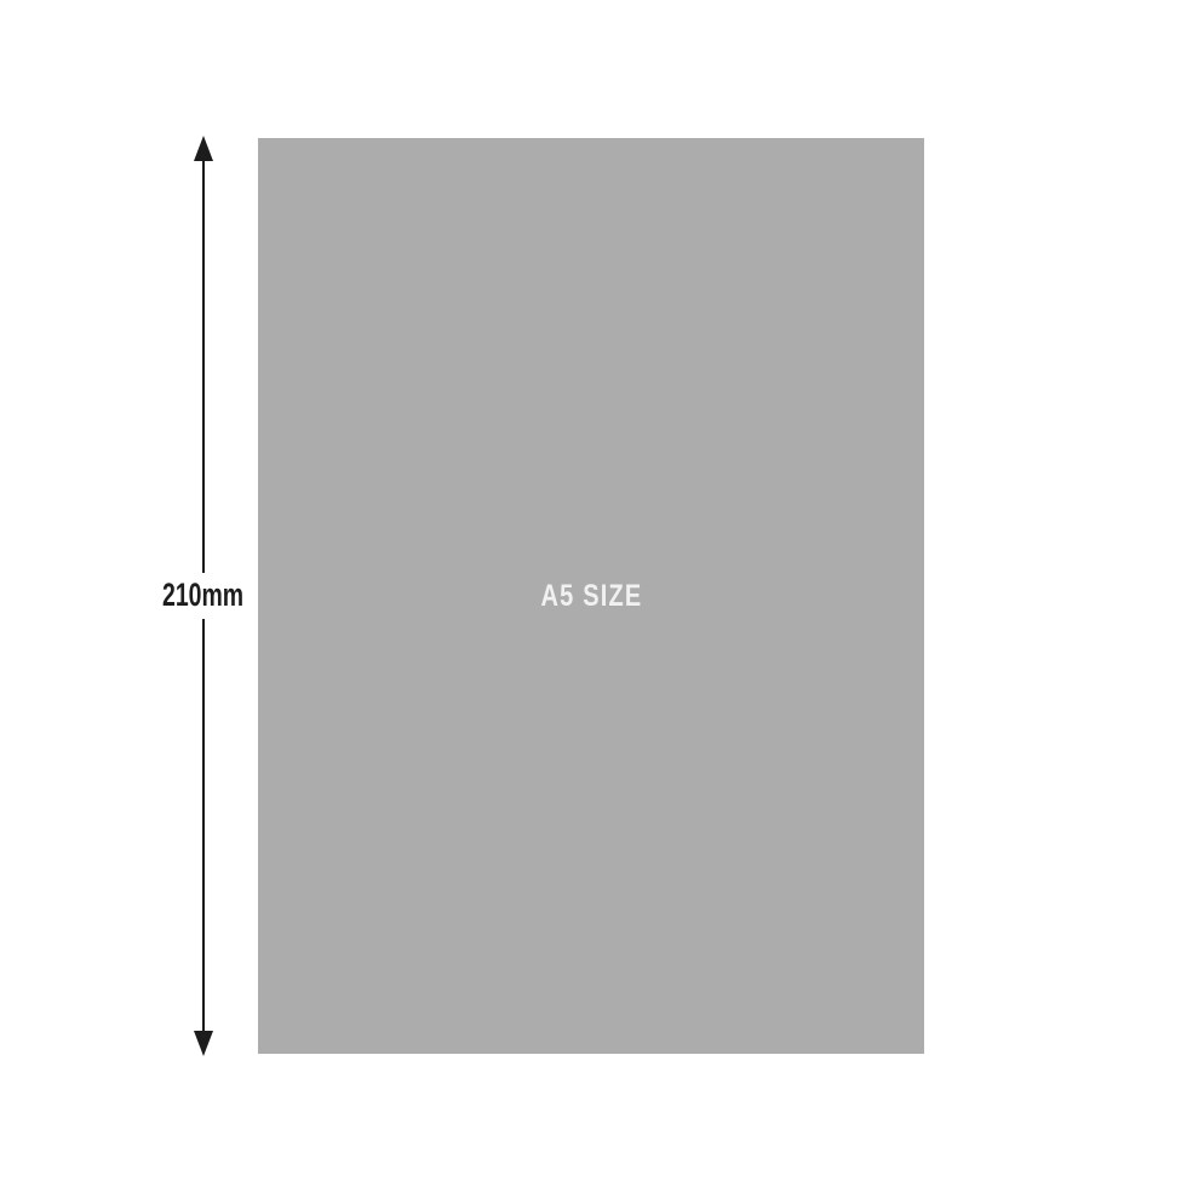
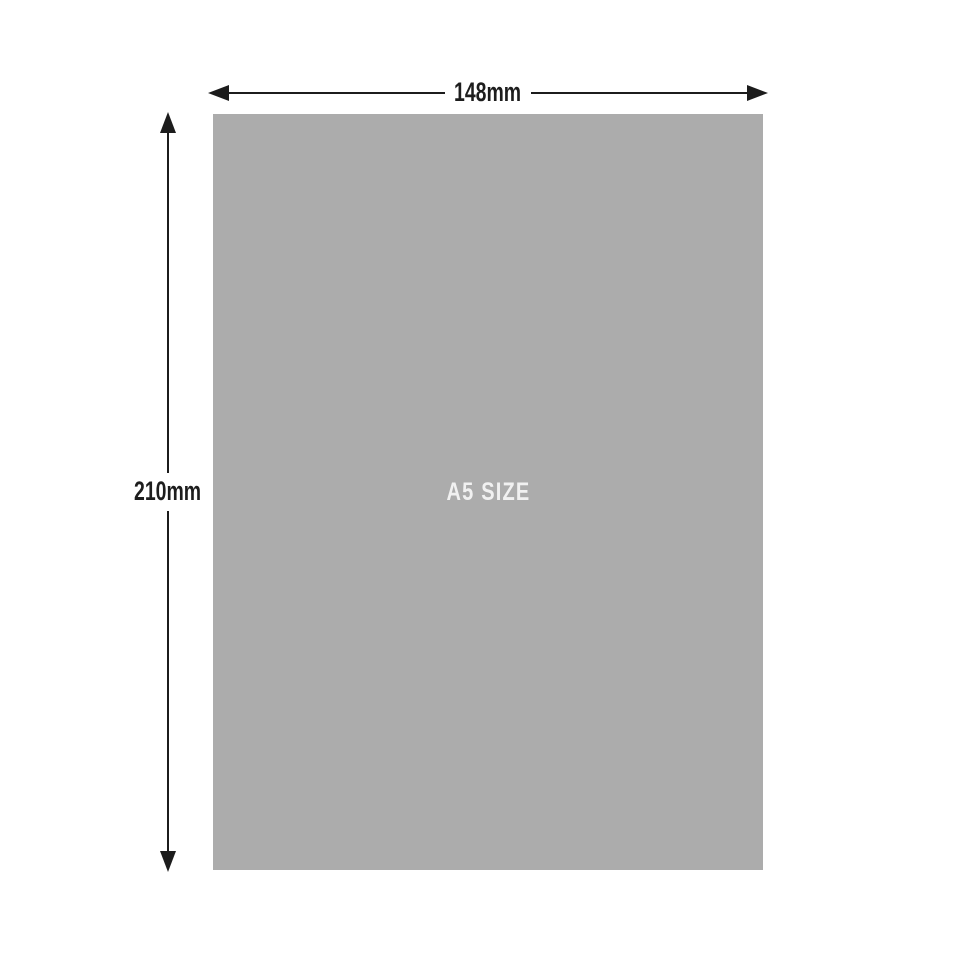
  A5 SIZE
+ 148mm
  210mm
